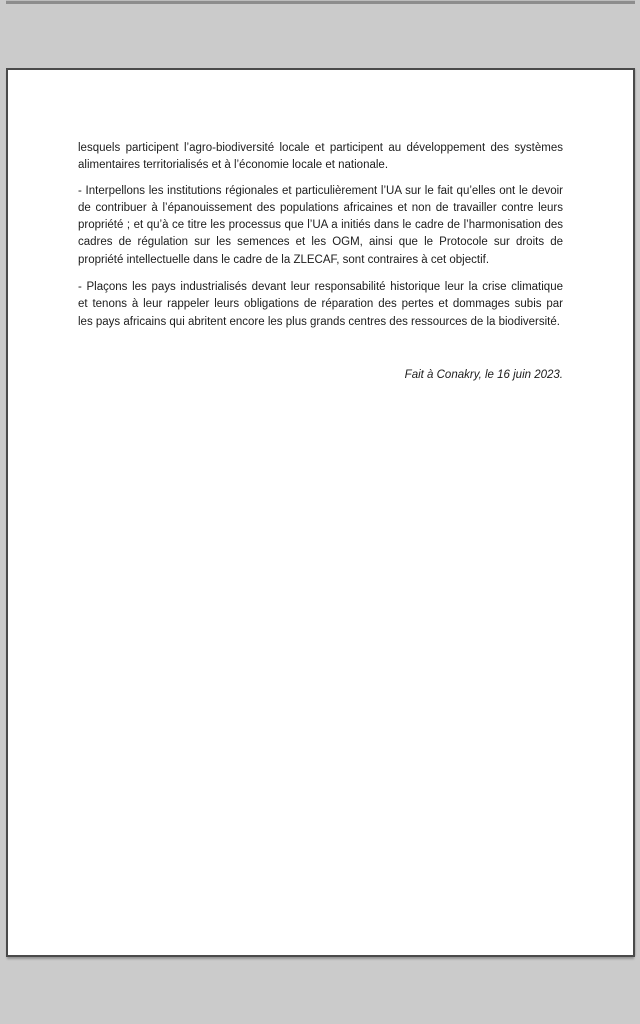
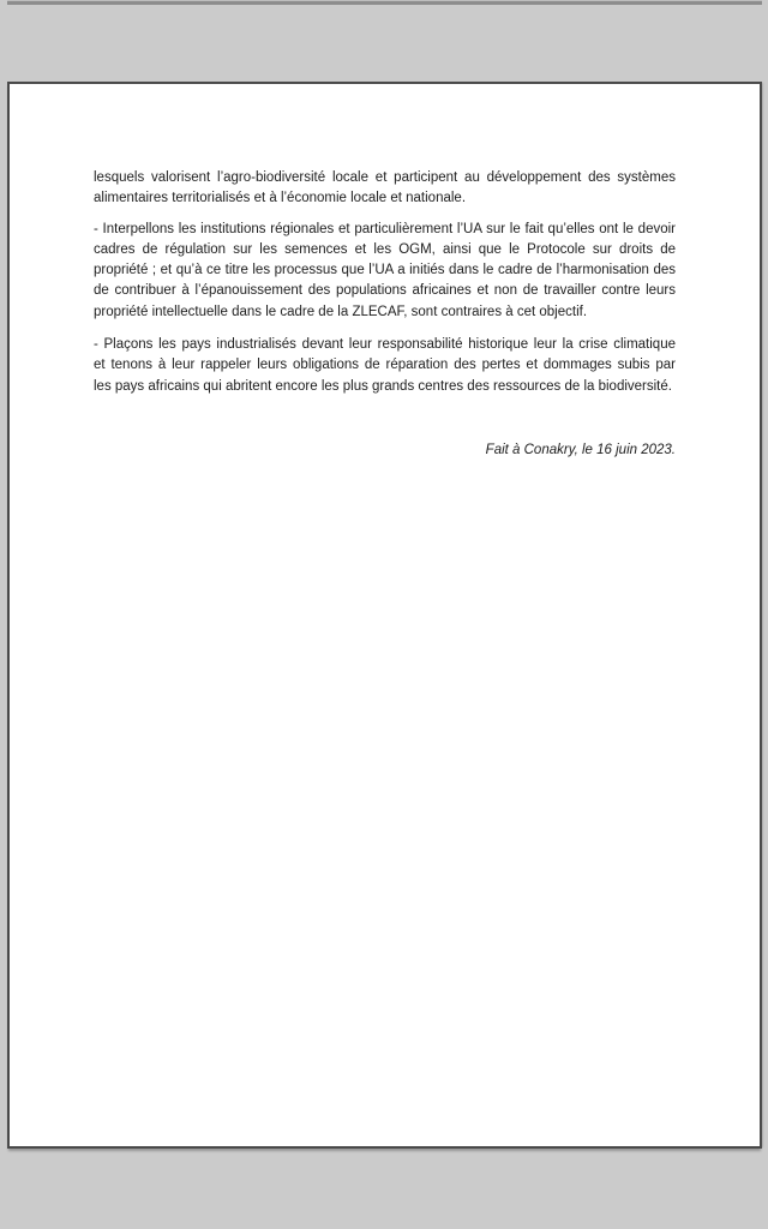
- lesquels participent l’agro-biodiversité locale et participent au développement des systèmes
+ lesquels valorisent l’agro-biodiversité locale et participent au développement des systèmes
  alimentaires territorialisés et à l’économie locale et nationale.
  - Interpellons les institutions régionales et particulièrement l’UA sur le fait qu’elles ont le devoir
- de contribuer à l’épanouissement des populations africaines et non de travailler contre leurs
+ cadres de régulation sur les semences et les OGM, ainsi que le Protocole sur droits de
  propriété ; et qu’à ce titre les processus que l’UA a initiés dans le cadre de l’harmonisation des
- cadres de régulation sur les semences et les OGM, ainsi que le Protocole sur droits de
+ de contribuer à l’épanouissement des populations africaines et non de travailler contre leurs
  propriété intellectuelle dans le cadre de la ZLECAF, sont contraires à cet objectif.
  - Plaçons les pays industrialisés devant leur responsabilité historique leur la crise climatique
  et tenons à leur rappeler leurs obligations de réparation des pertes et dommages subis par
  les pays africains qui abritent encore les plus grands centres des ressources de la biodiversité.
  Fait à Conakry, le 16 juin 2023.
